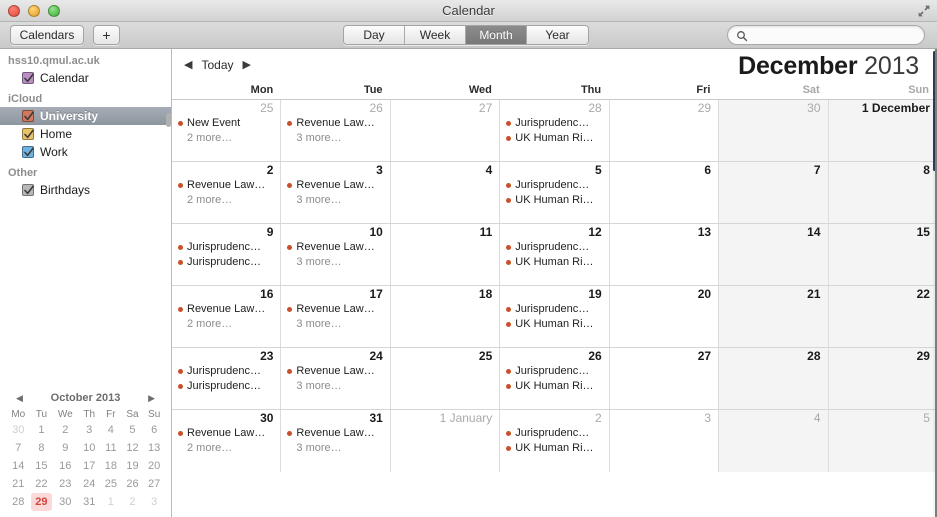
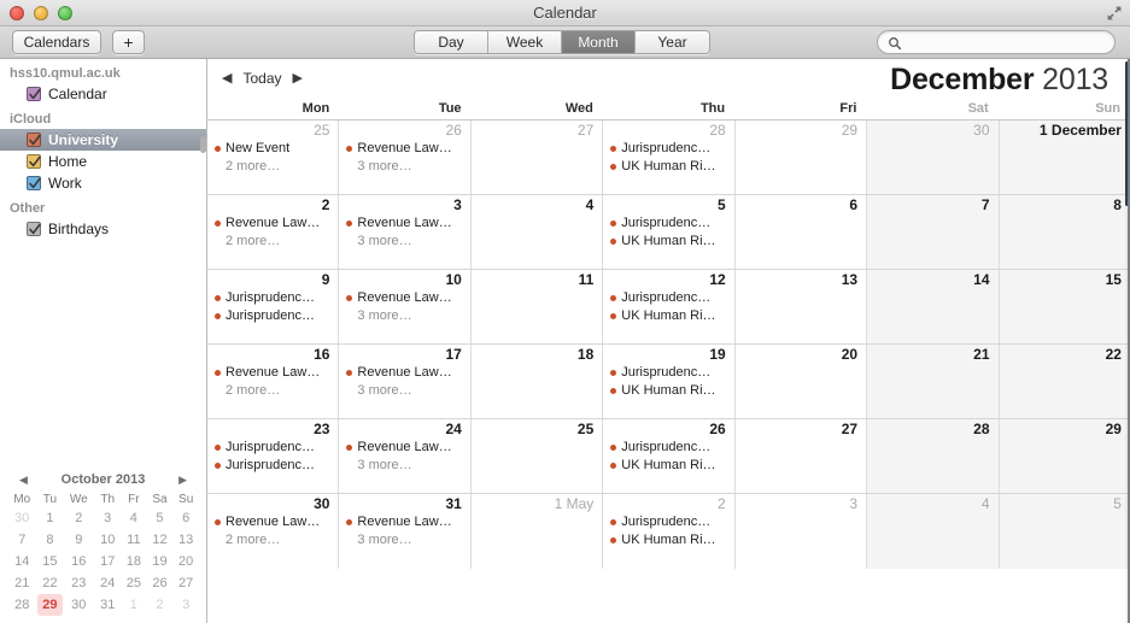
  Calendar
  Calendars
  +
  Day
  Week
  Month
  Year
  hss10.qmul.ac.uk
  Calendar
  iCloud
  University
  Home
  Work
  Other
  Birthdays
  ◀
  October 2013
  ▶
  Mo	Tu	We	Th	Fr	Sa	Su
  30	1	2	3	4	5	6
  7	8	9	10	11	12	13
  14	15	16	17	18	19	20
  21	22	23	24	25	26	27
  28	29	30	31	1	2	3
  ◀
  Today
  ▶
  December 2013
  Mon
  Tue
  Wed
  Thu
  Fri
  Sat
  Sun
  25
  New Event
  2 more…
  26
  Revenue Law…
  3 more…
  27
  28
  Jurisprudenc…
  UK Human Ri…
  29
  30
  1 December
  2
  Revenue Law…
  2 more…
  3
  Revenue Law…
  3 more…
  4
  5
  Jurisprudenc…
  UK Human Ri…
  6
  7
  8
  9
  Jurisprudenc…
  Jurisprudenc…
  10
  Revenue Law…
  3 more…
  11
  12
  Jurisprudenc…
  UK Human Ri…
  13
  14
  15
  16
  Revenue Law…
  2 more…
  17
  Revenue Law…
  3 more…
  18
  19
  Jurisprudenc…
  UK Human Ri…
  20
  21
  22
  23
  Jurisprudenc…
  Jurisprudenc…
  24
  Revenue Law…
  3 more…
  25
  26
  Jurisprudenc…
  UK Human Ri…
  27
  28
  29
  30
  Revenue Law…
  2 more…
  31
  Revenue Law…
  3 more…
- 1 January
+ 1 May
  2
  Jurisprudenc…
  UK Human Ri…
  3
  4
  5
